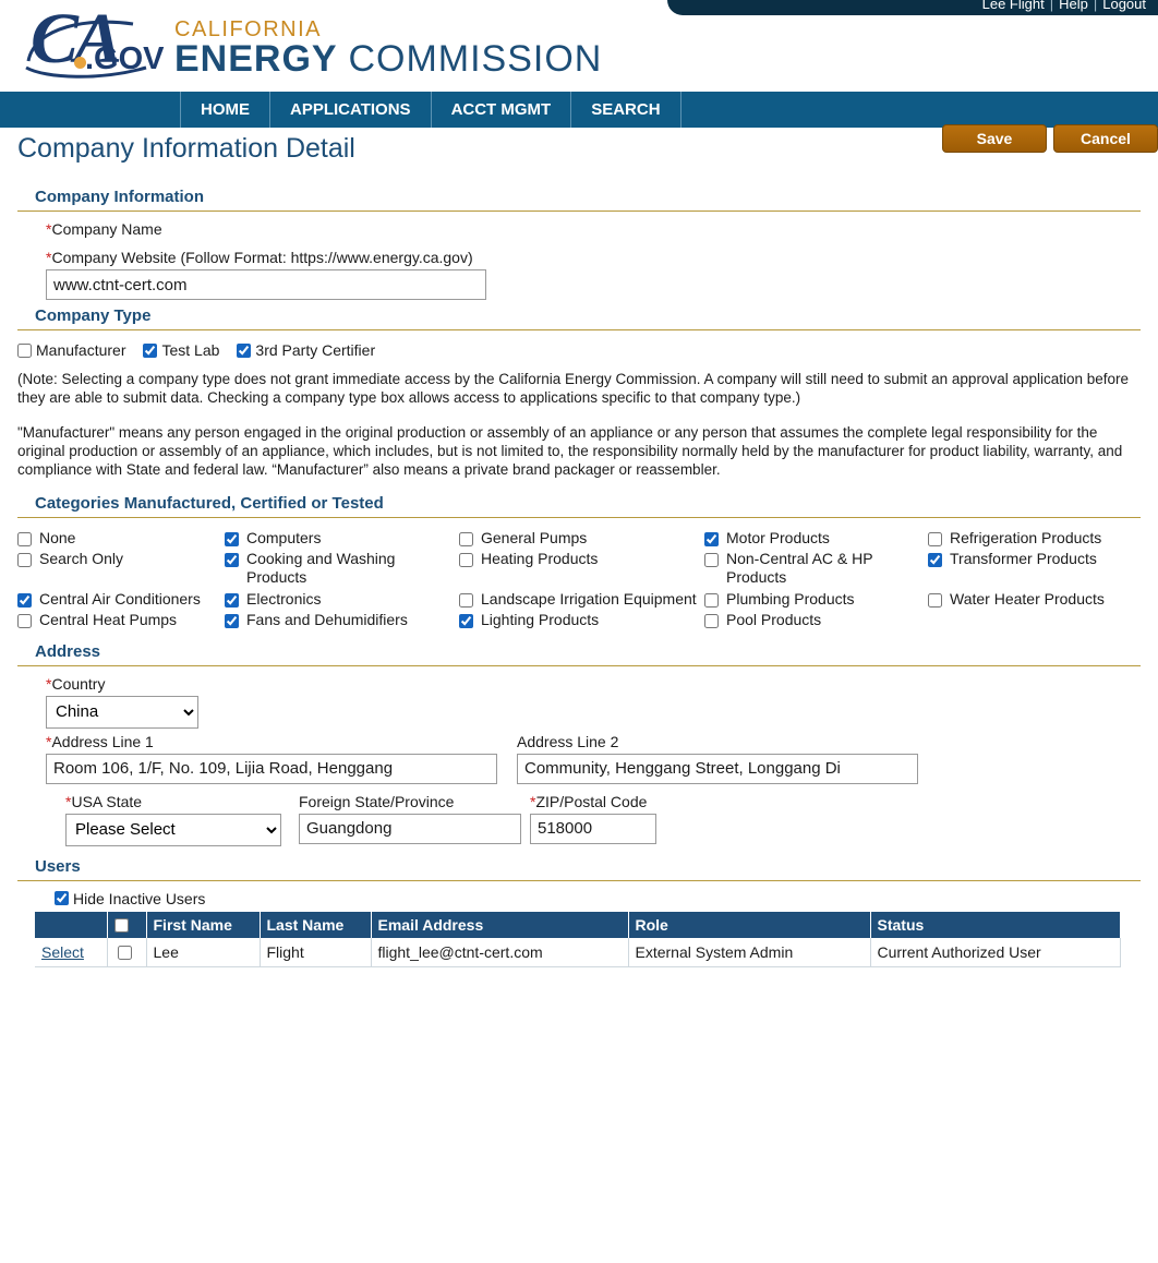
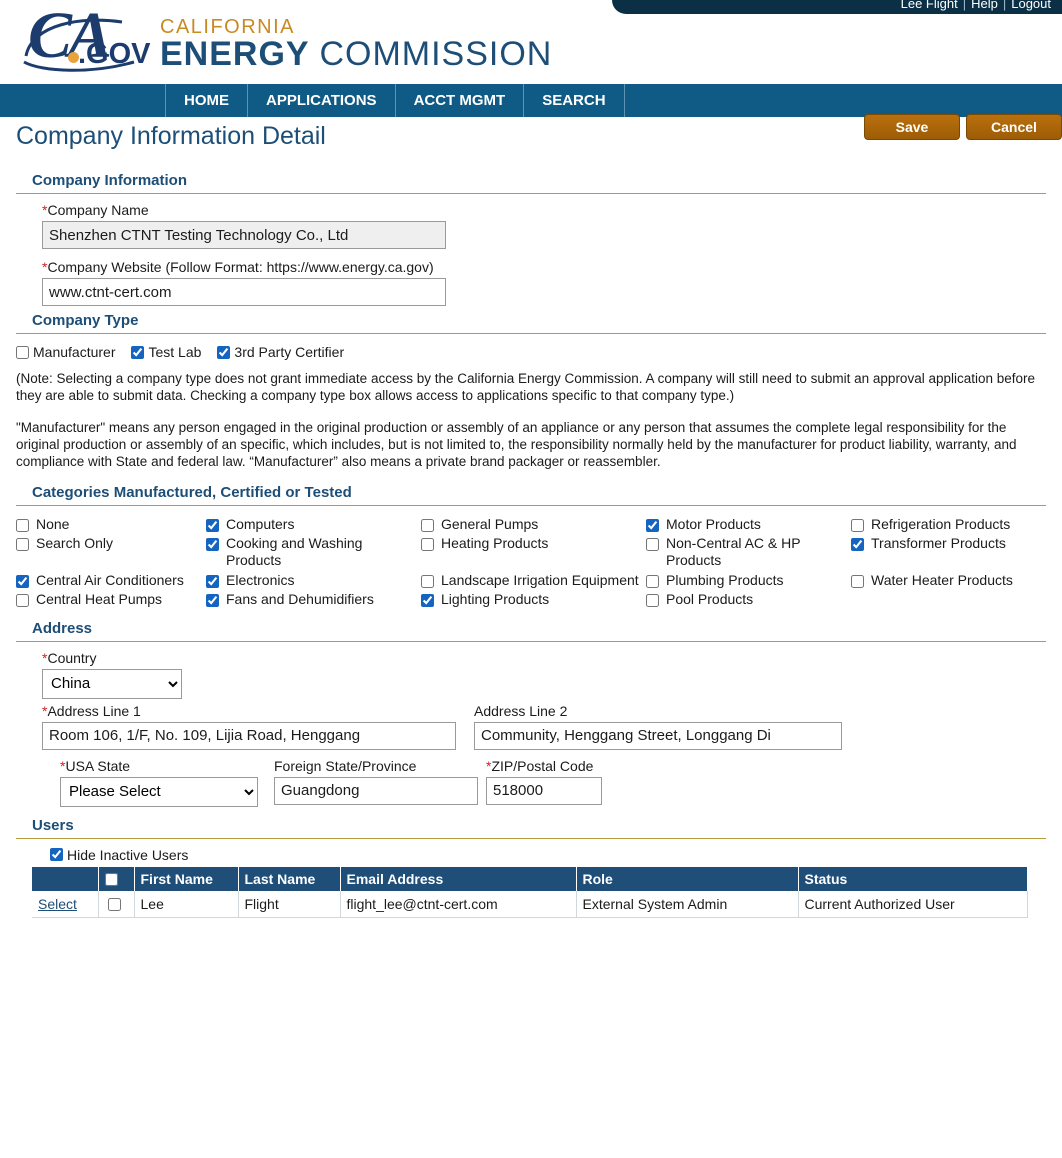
  Lee Flight | Help | Logout
  CA
  .GOV
  CALIFORNIA
  ENERGY COMMISSION
  HOME
  APPLICATIONS
  ACCT MGMT
  SEARCH
  Company Information Detail
  Save
  Cancel
  Company Information
  *Company Name
+ Shenzhen CTNT Testing Technology Co., Ltd
  *Company Website (Follow Format: https://www.energy.ca.gov)
  www.ctnt-cert.com
  Company Type
  Manufacturer
  Test Lab
  3rd Party Certifier
  (Note: Selecting a company type does not grant immediate access by the California Energy Commission. A company will still need to submit an approval application before they are able to submit data. Checking a company type box allows access to applications specific to that company type.)
- "Manufacturer" means any person engaged in the original production or assembly of an appliance or any person that assumes the complete legal responsibility for the original production or assembly of an appliance, which includes, but is not limited to, the responsibility normally held by the manufacturer for product liability, warranty, and compliance with State and federal law. “Manufacturer” also means a private brand packager or reassembler.
+ "Manufacturer" means any person engaged in the original production or assembly of an appliance or any person that assumes the complete legal responsibility for the original production or assembly of an specific, which includes, but is not limited to, the responsibility normally held by the manufacturer for product liability, warranty, and compliance with State and federal law. “Manufacturer” also means a private brand packager or reassembler.
  Categories Manufactured, Certified or Tested
  None
  Computers
  General Pumps
  Motor Products
  Refrigeration Products
  Search Only
  Cooking and Washing Products
  Heating Products
  Non-Central AC & HP Products
  Transformer Products
  Central Air Conditioners
  Electronics
  Landscape Irrigation Equipment
  Plumbing Products
  Water Heater Products
  Central Heat Pumps
  Fans and Dehumidifiers
  Lighting Products
  Pool Products
  Address
  *Country
  China
  *Address Line 1
  Room 106, 1/F, No. 109, Lijia Road, Henggang
  Address Line 2
  Community, Henggang Street, Longgang Di
  *USA State
  Please Select
  Foreign State/Province
  Guangdong
  *ZIP/Postal Code
  518000
  Users
  Hide Inactive Users
  		First Name	Last Name	Email Address	Role	Status
  Select		Lee	Flight	flight_lee@ctnt-cert.com	External System Admin	Current Authorized User
